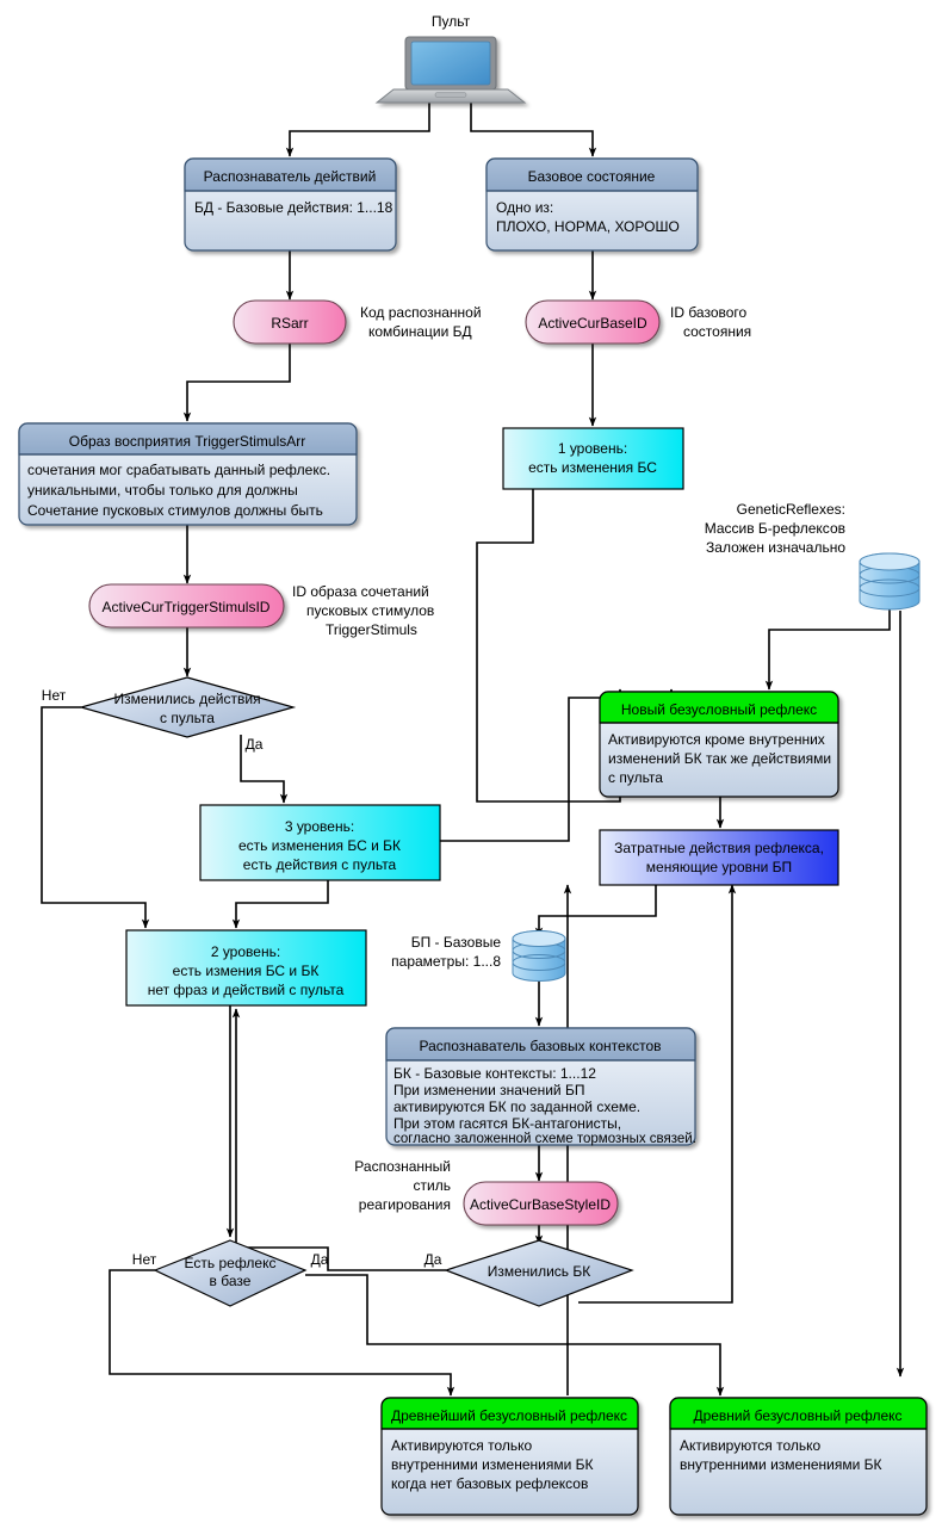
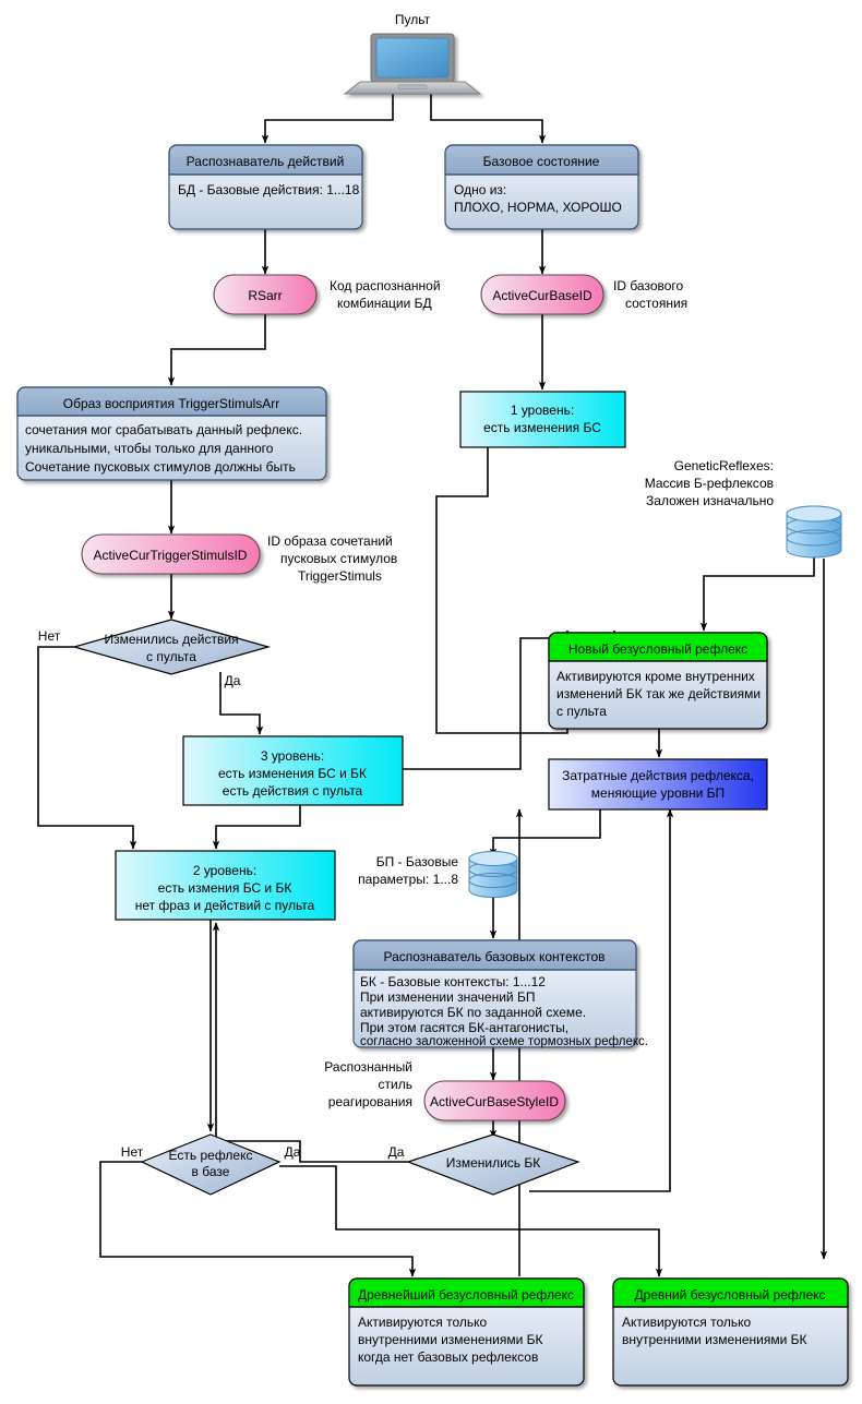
  Пульт
  Распознаватель действий
  БД - Базовые действия: 1...18
  Базовое состояние
  Одно из:
  ПЛОХО, НОРМА, ХОРОШО
  RSarr
  Код распознанной
  комбинации БД
  ActiveCurBaseID
  ID базового
  состояния
  Образ восприятия TriggerStimulsArr
  сочетания мог срабатывать данный рефлекс.
- уникальными, чтобы только для должны
+ уникальными, чтобы только для данного
  Сочетание пусковых стимулов должны быть
  1 уровень:
  есть изменения БС
  ActiveCurTriggerStimulsID
  ID образа сочетаний
  пусковых стимулов
  TriggerStimuls
  Изменились действия
  с пульта
  Нет
  Да
  3 уровень:
  есть изменения БС и БК
  есть действия с пульта
  2 уровень:
  есть измения БС и БК
  нет фраз и действий с пульта
  GeneticReflexes:
  Массив Б-рефлексов
  Заложен изначально
  Новый безусловный рефлекс
  Активируются кроме внутренних
  изменений БК так же действиями
  с пульта
  Затратные действия рефлекса,
  меняющие уровни БП
  БП - Базовые
  параметры: 1...8
  Распознаватель базовых контекстов
  БК - Базовые контексты: 1...12
  При изменении значений БП
  активируются БК по заданной схеме.
  При этом гасятся БК-антагонисты,
- согласно заложенной схеме тормозных связей.
+ согласно заложенной схеме тормозных рефлекс.
  ActiveCurBaseStyleID
  Распознанный
  стиль
  реагирования
  Есть рефлекс
  в базе
  Нет
  Да
  Изменились БК
  Да
  Древнейший безусловный рефлекс
  Активируются только
  внутренними изменениями БК
  когда нет базовых рефлексов
  Древний безусловный рефлекс
  Активируются только
  внутренними изменениями БК
